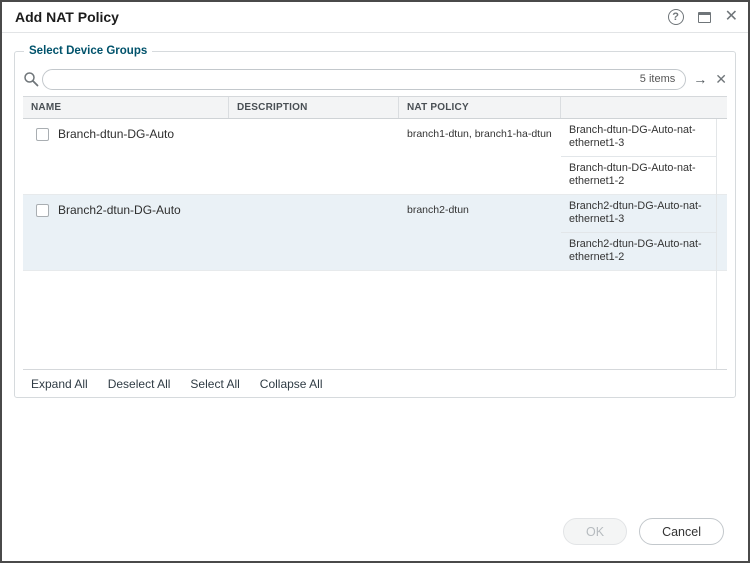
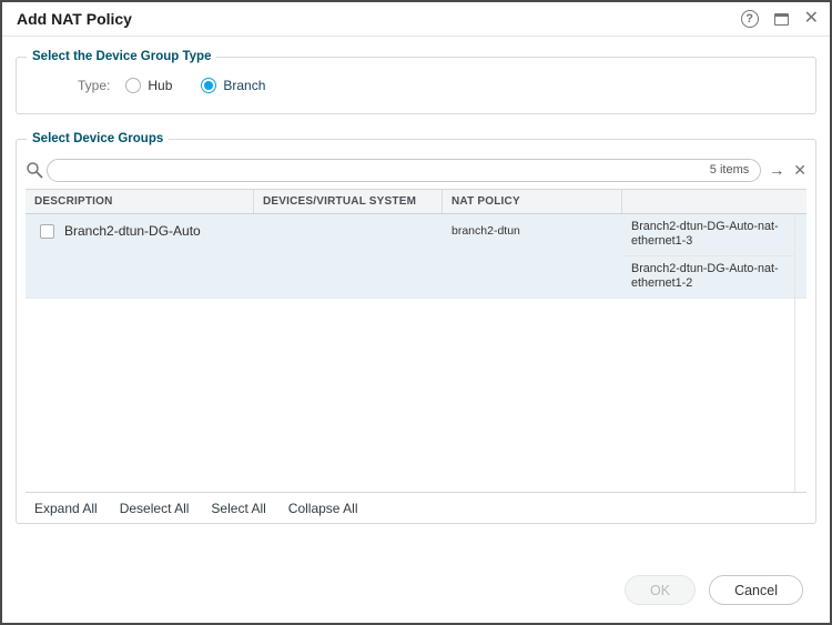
  Add NAT Policy
  ?
  ✕
+ Select the Device Group Type
+ Type:
+ Hub
+ Branch
  Select Device Groups
  5 items
  →
  ✕
- NAME
  DESCRIPTION
+ DEVICES/VIRTUAL SYSTEM
  NAT POLICY
- Branch-dtun-DG-Auto
- branch1-dtun, branch1-ha-dtun
- Branch-dtun-DG-Auto-nat-ethernet1-3
- Branch-dtun-DG-Auto-nat-ethernet1-2
  Branch2-dtun-DG-Auto
  branch2-dtun
  Branch2-dtun-DG-Auto-nat-ethernet1-3
  Branch2-dtun-DG-Auto-nat-ethernet1-2
  Expand All
  Deselect All
  Select All
  Collapse All
  OK
  Cancel
